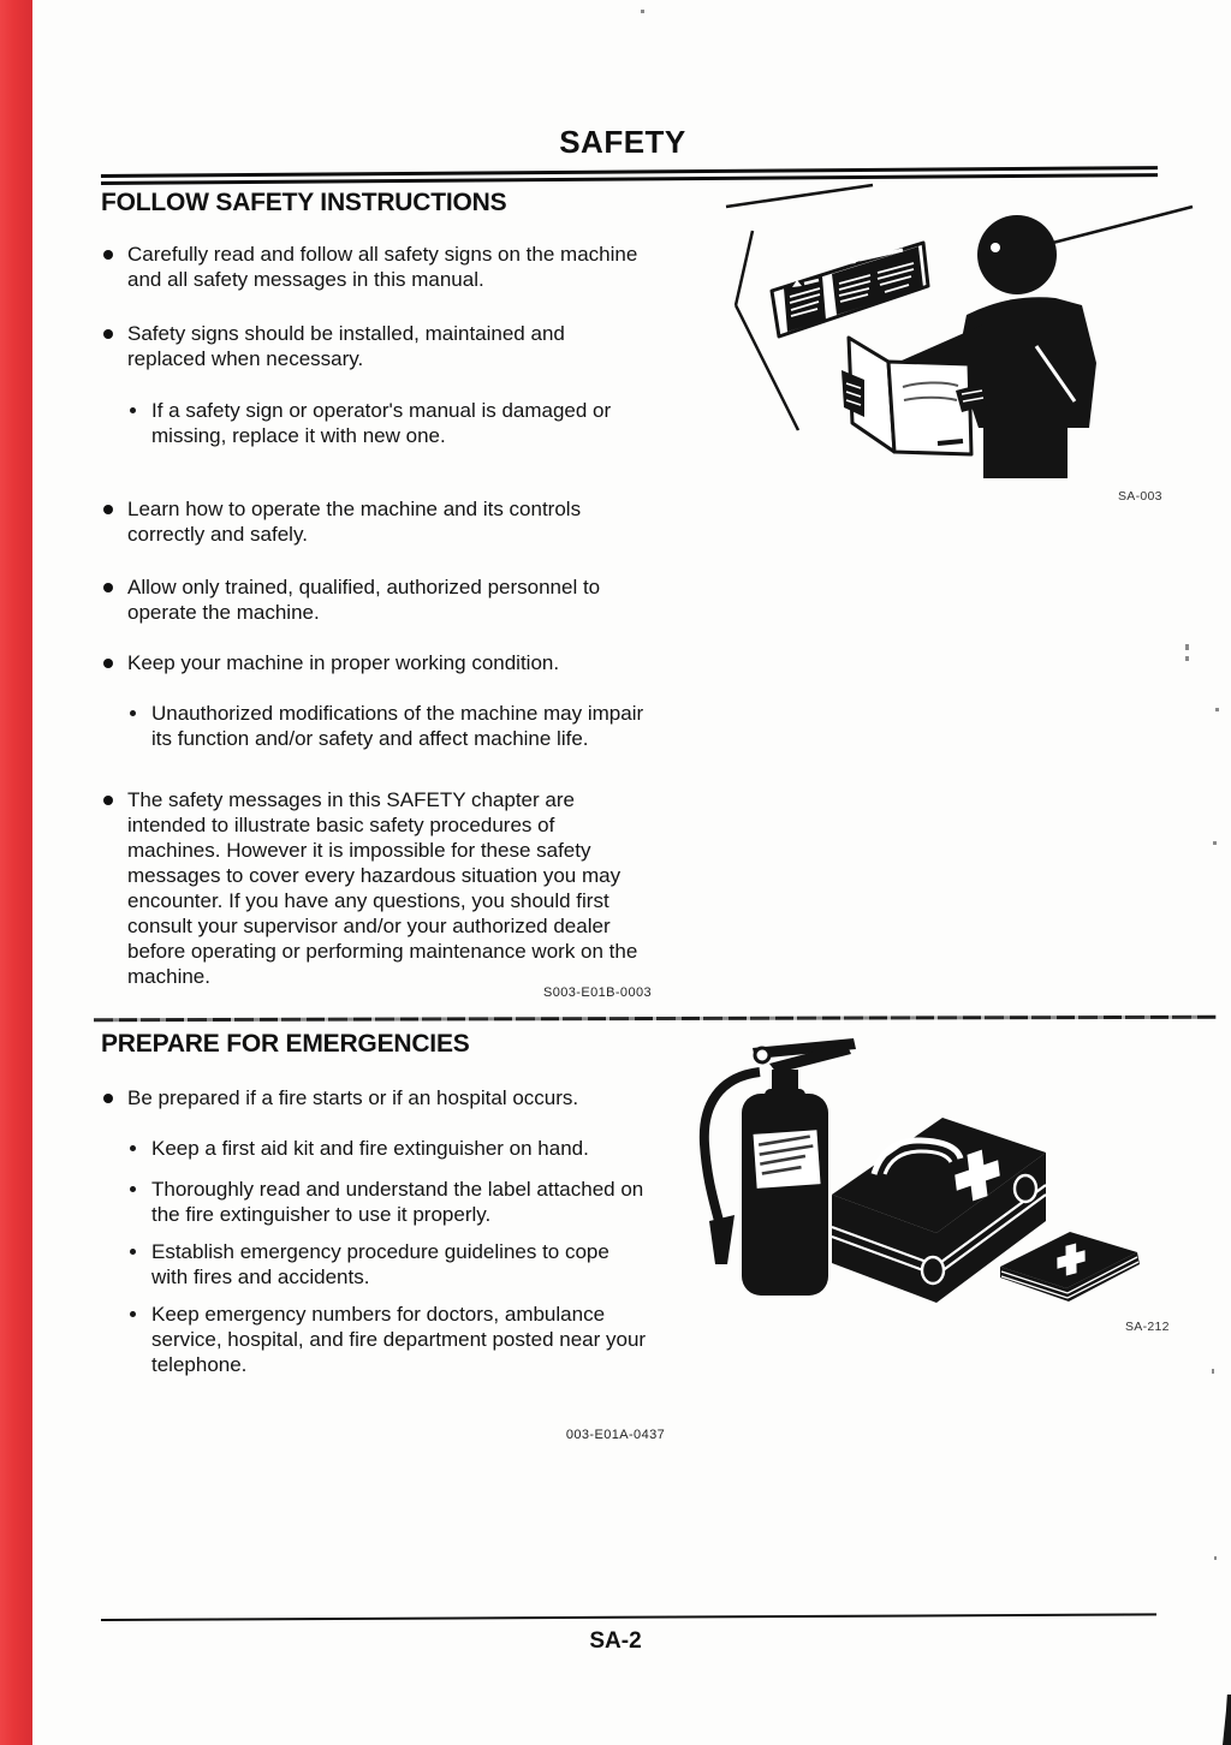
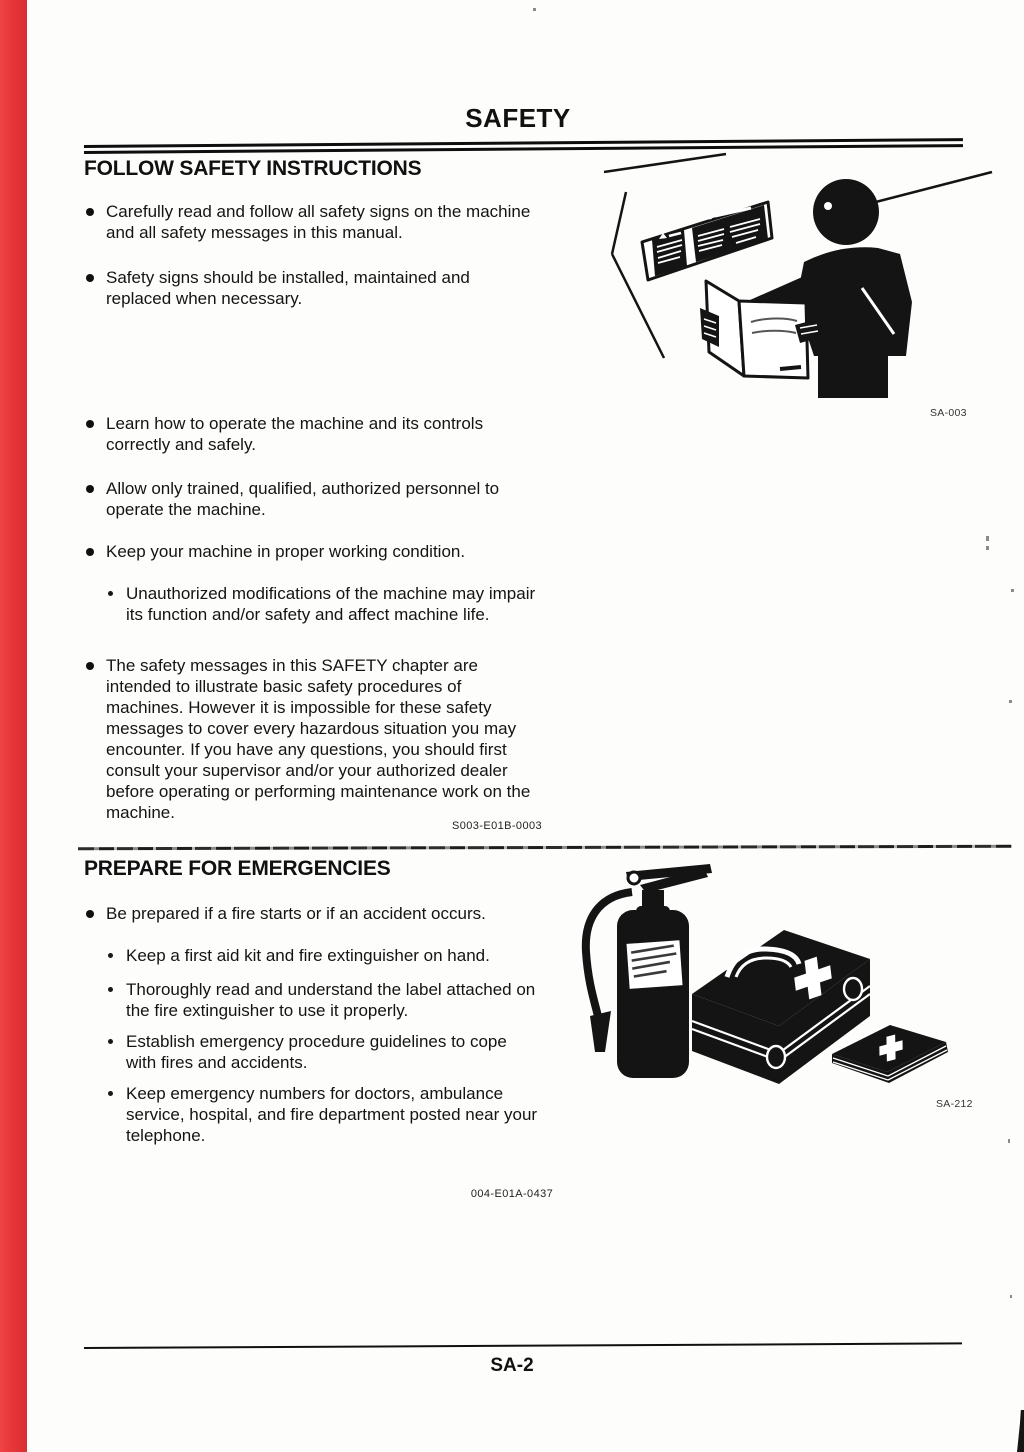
  SAFETY
  FOLLOW SAFETY INSTRUCTIONS
  Carefully read and follow all safety signs on the machine
  and all safety messages in this manual.
  Safety signs should be installed, maintained and
  replaced when necessary.
- If a safety sign or operator's manual is damaged or
- missing, replace it with new one.
  Learn how to operate the machine and its controls
  correctly and safely.
  Allow only trained, qualified, authorized personnel to
  operate the machine.
  Keep your machine in proper working condition.
  Unauthorized modifications of the machine may impair
  its function and/or safety and affect machine life.
  The safety messages in this SAFETY chapter are
  intended to illustrate basic safety procedures of
  machines. However it is impossible for these safety
  messages to cover every hazardous situation you may
  encounter. If you have any questions, you should first
  consult your supervisor and/or your authorized dealer
  before operating or performing maintenance work on the
  machine.
  S003-E01B-0003
  PREPARE FOR EMERGENCIES
- Be prepared if a fire starts or if an hospital occurs.
+ Be prepared if a fire starts or if an accident occurs.
  Keep a first aid kit and fire extinguisher on hand.
  Thoroughly read and understand the label attached on
  the fire extinguisher to use it properly.
  Establish emergency procedure guidelines to cope
  with fires and accidents.
  Keep emergency numbers for doctors, ambulance
  service, hospital, and fire department posted near your
  telephone.
- 003-E01A-0437
+ 004-E01A-0437
  SA-003
  SA-212
  SA-2
